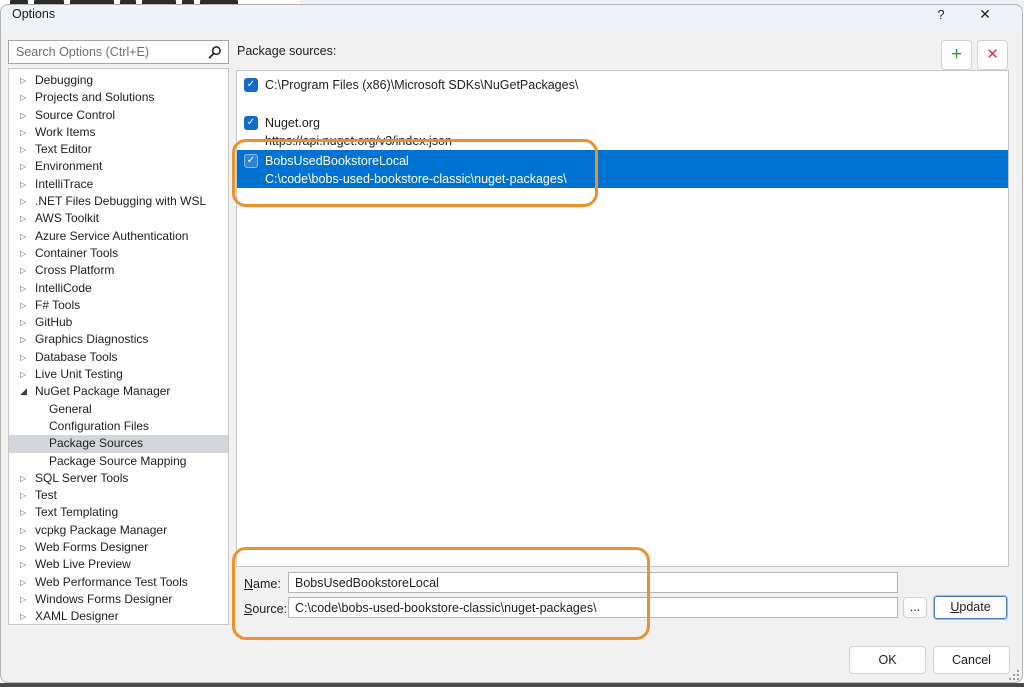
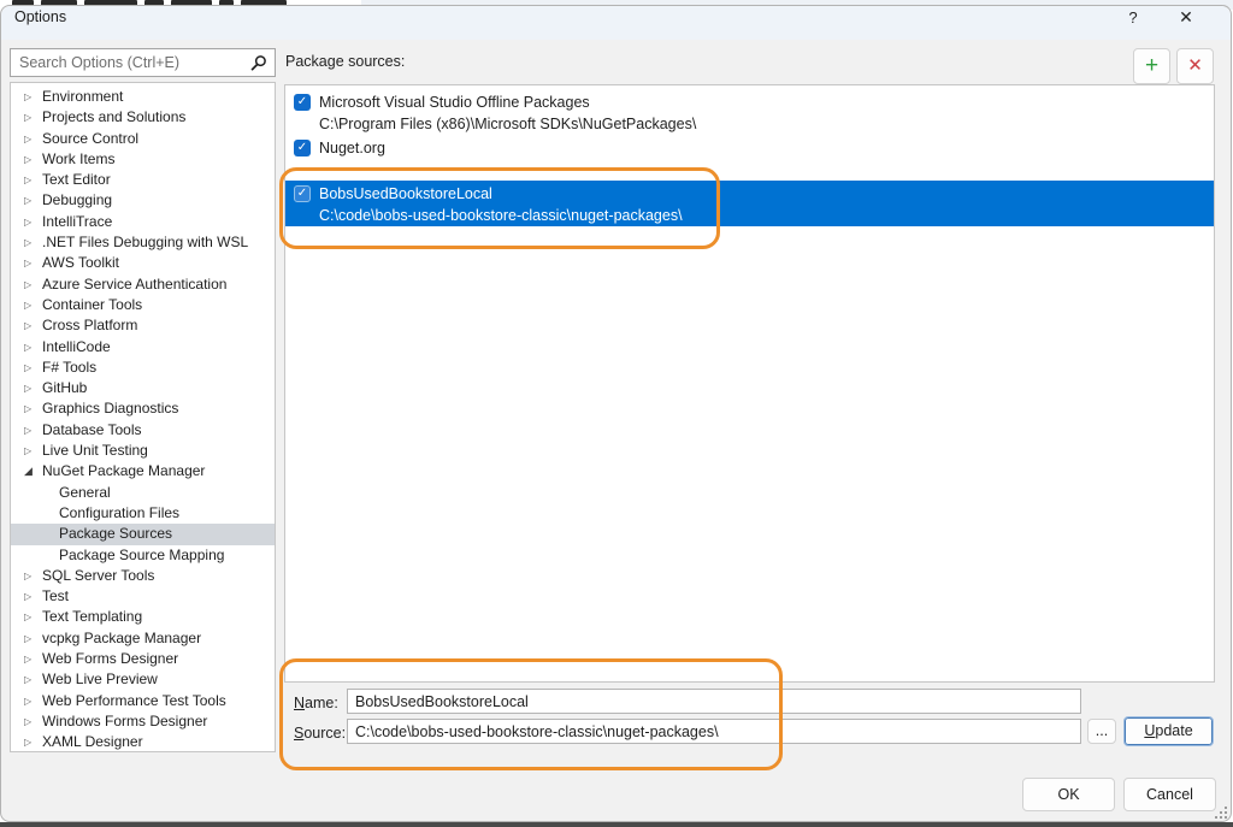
  Options
  ?
  ✕
  Search Options (Ctrl+E)
  ▷
- Debugging
+ Environment
  ▷
  Projects and Solutions
  ▷
  Source Control
  ▷
  Work Items
  ▷
  Text Editor
  ▷
- Environment
+ Debugging
  ▷
  IntelliTrace
  ▷
  .NET Files Debugging with WSL
  ▷
  AWS Toolkit
  ▷
  Azure Service Authentication
  ▷
  Container Tools
  ▷
  Cross Platform
  ▷
  IntelliCode
  ▷
  F# Tools
  ▷
  GitHub
  ▷
  Graphics Diagnostics
  ▷
  Database Tools
  ▷
  Live Unit Testing
  ◢
  NuGet Package Manager
  General
  Configuration Files
  Package Sources
  Package Source Mapping
  ▷
  SQL Server Tools
  ▷
  Test
  ▷
  Text Templating
  ▷
  vcpkg Package Manager
  ▷
  Web Forms Designer
  ▷
  Web Live Preview
  ▷
  Web Performance Test Tools
  ▷
  Windows Forms Designer
  ▷
  XAML Designer
  Package sources:
  +
  ✕
  ✓
+ Microsoft Visual Studio Offline Packages
  C:\Program Files (x86)\Microsoft SDKs\NuGetPackages\
  ✓
  Nuget.org
- https://api.nuget.org/v3/index.json
  ✓
  BobsUsedBookstoreLocal
  C:\code\bobs-used-bookstore-classic\nuget-packages\
  Name:
  BobsUsedBookstoreLocal
  Source:
  C:\code\bobs-used-bookstore-classic\nuget-packages\
  ...
  Update
  OK
  Cancel
